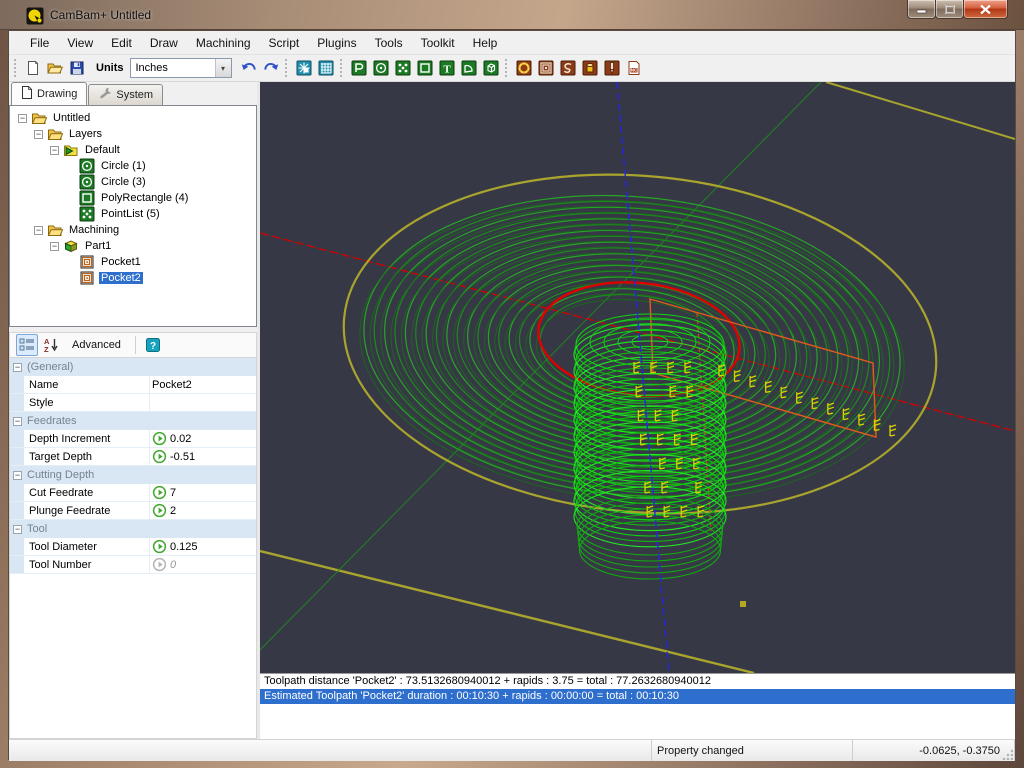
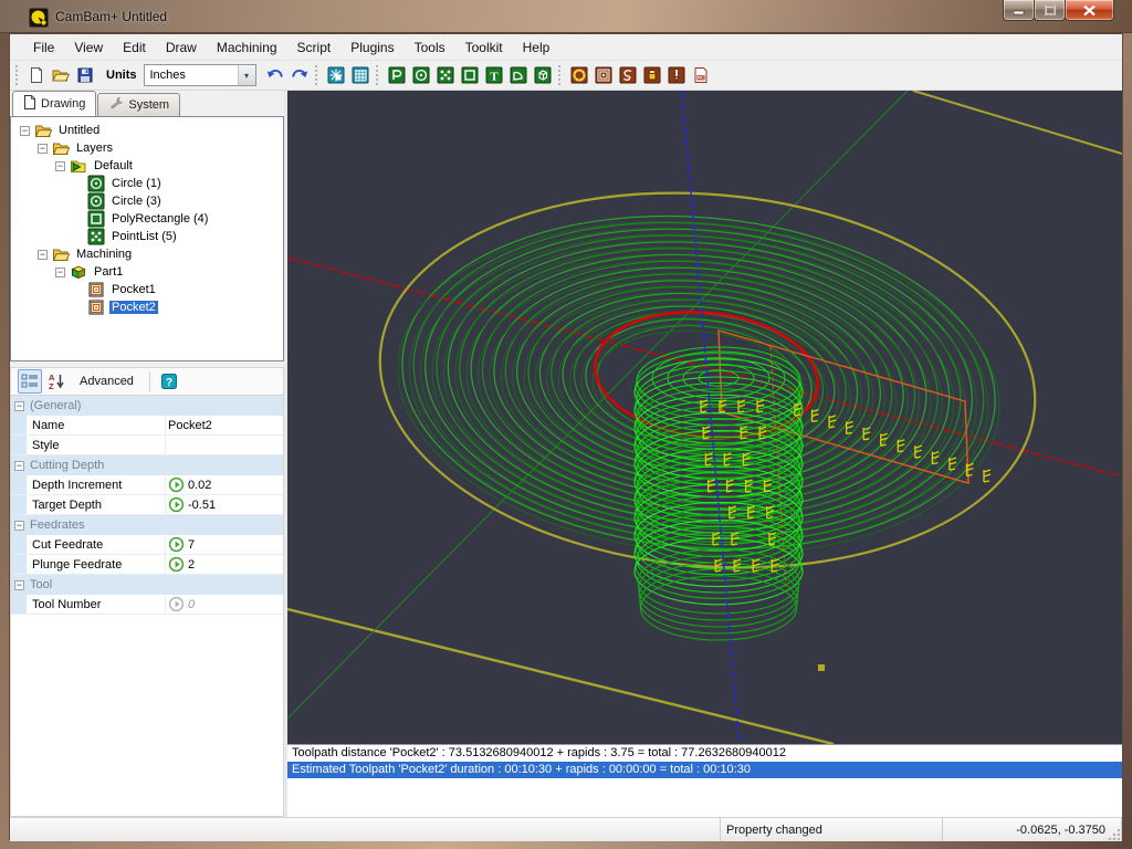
  CamBam+ Untitled
  File
  View
  Edit
  Draw
  Machining
  Script
  Plugins
  Tools
  Toolkit
  Help
  Units
  Inches
  ▾
  T
  Drawing
  System
  −
  Untitled
  −
  Layers
  −
  Default
  Circle (1)
  Circle (3)
  PolyRectangle (4)
  PointList (5)
  −
  Machining
  −
  Part1
  Pocket1
  Pocket2
  A
  Z
  Advanced
  ?
  −
  (General)
  Name
  Pocket2
  Style
  −
- Feedrates
+ Cutting Depth
  Depth Increment
  0.02
  Target Depth
  -0.51
  −
- Cutting Depth
+ Feedrates
  Cut Feedrate
  7
  Plunge Feedrate
  2
  −
  Tool
- Tool Diameter
- 0.125
  Tool Number
  0
  Toolpath distance 'Pocket2' : 73.5132680940012 + rapids : 3.75 = total : 77.2632680940012
  Estimated Toolpath 'Pocket2' duration : 00:10:30 + rapids : 00:00:00 = total : 00:10:30
  Property changed
  -0.0625, -0.3750
